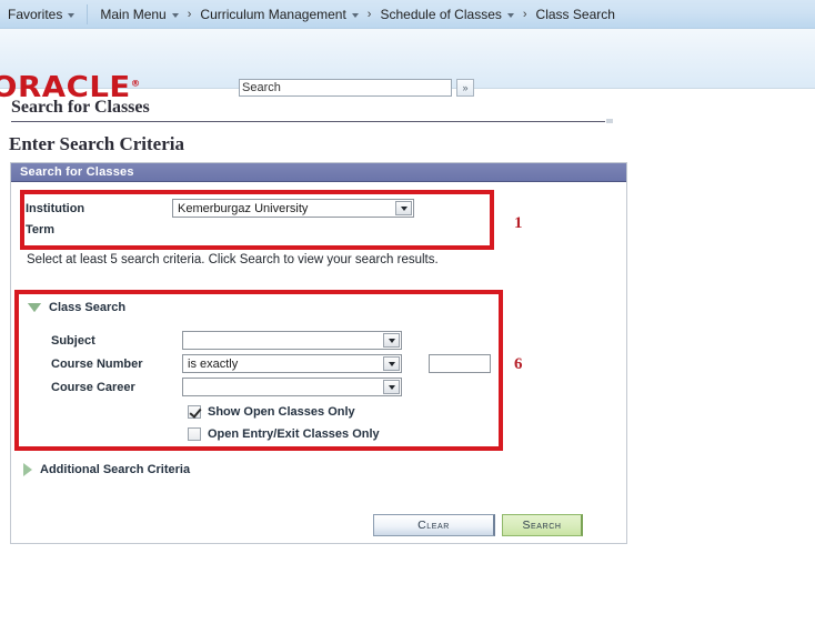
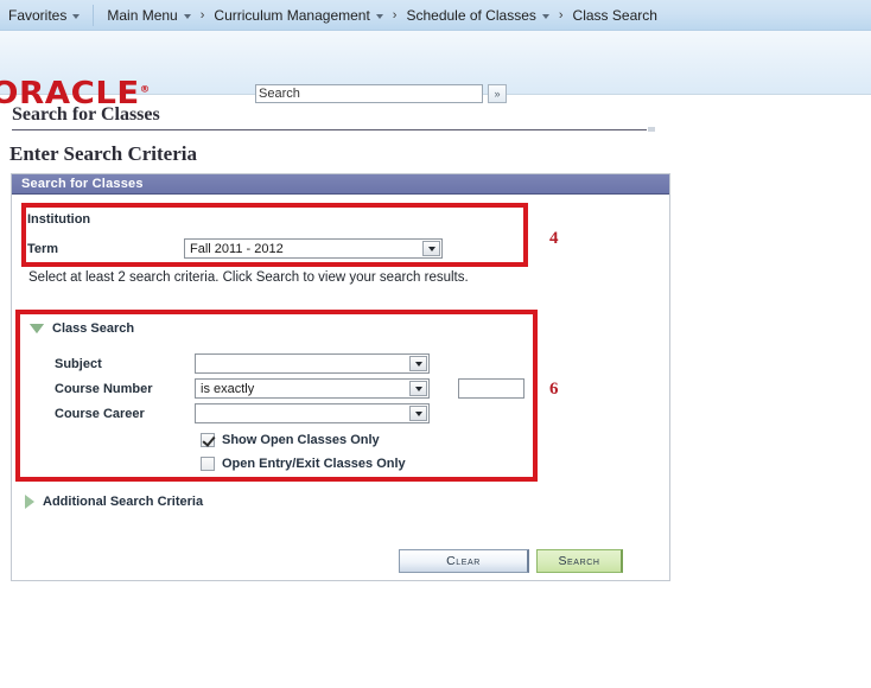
  Favorites
  Main Menu
  ›
  Curriculum Management
  ›
  Schedule of Classes
  ›
  Class Search
  ORACLE®
  Search
  »
  Search for Classes
  Enter Search Criteria
  Search for Classes
  Institution
- Kemerburgaz University
  Term
+ Fall 2011 - 2012
- 1
+ 4
- Select at least 5 search criteria. Click Search to view your search results.
+ Select at least 2 search criteria. Click Search to view your search results.
  Class Search
  Subject
  Course Number
  is exactly
  Course Career
  Show Open Classes Only
  Open Entry/Exit Classes Only
  6
  Additional Search Criteria
  Clear
  Search
